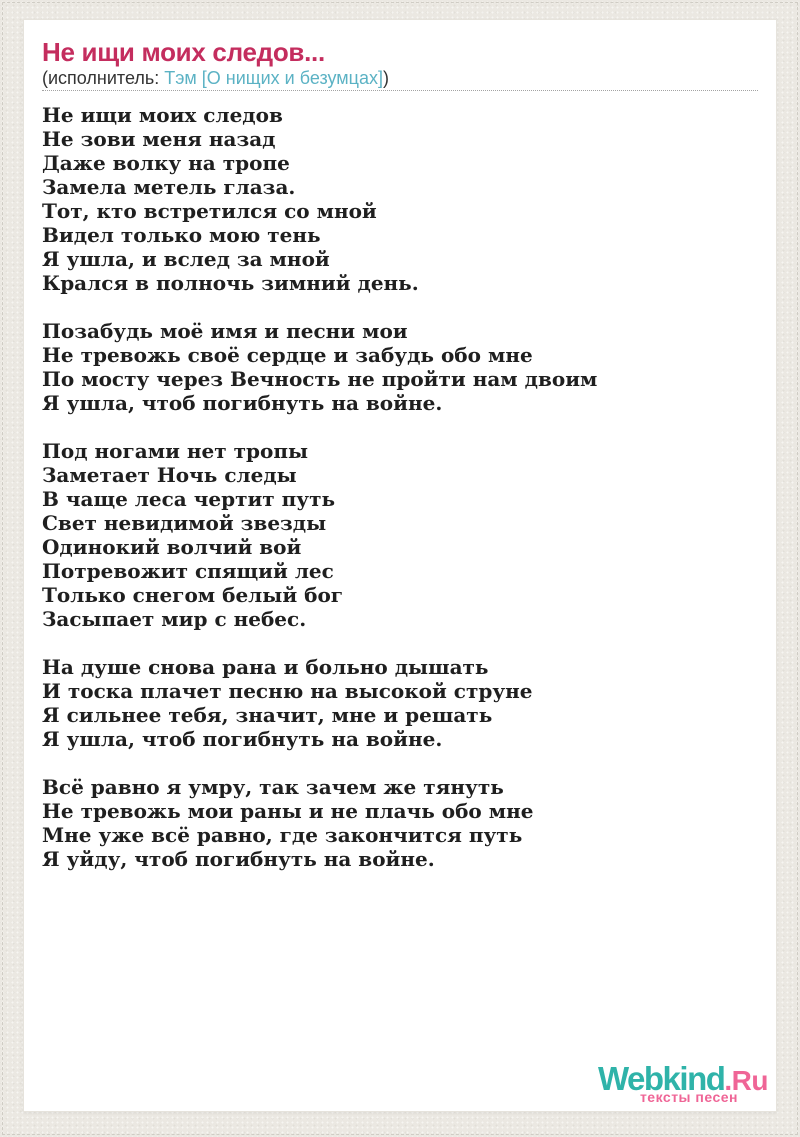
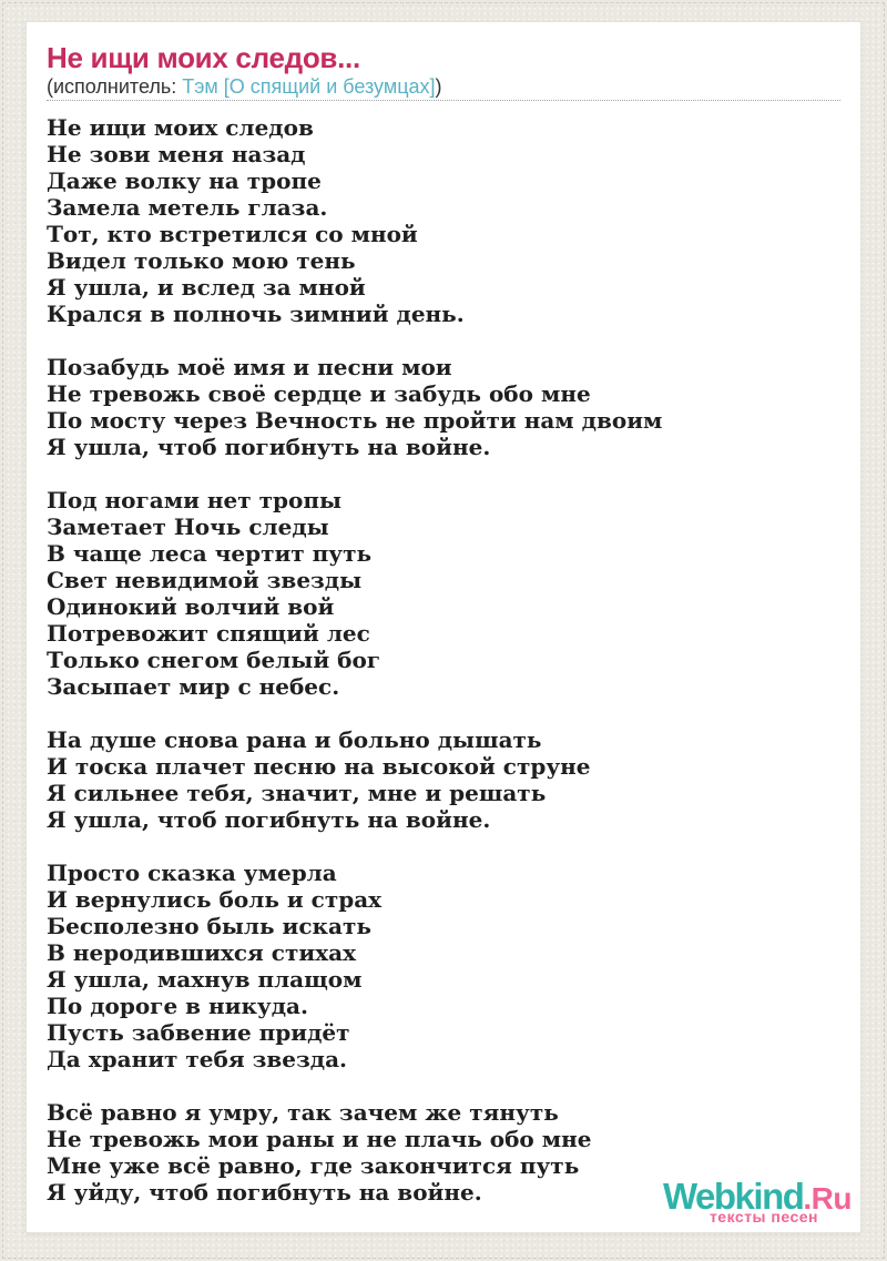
  Не ищи моих следов...
- (исполнитель: Тэм [О нищих и безумцах])
+ (исполнитель: Тэм [О спящий и безумцах])
  Не ищи моих следов
  Не зови меня назад
  Даже волку на тропе
  Замела метель глаза.
  Тот, кто встретился со мной
  Видел только мою тень
  Я ушла, и вслед за мной
  Крался в полночь зимний день.
  Позабудь моё имя и песни мои
  Не тревожь своё сердце и забудь обо мне
  По мосту через Вечность не пройти нам двоим
  Я ушла, чтоб погибнуть на войне.
  Под ногами нет тропы
  Заметает Ночь следы
  В чаще леса чертит путь
  Свет невидимой звезды
  Одинокий волчий вой
  Потревожит спящий лес
  Только снегом белый бог
  Засыпает мир с небес.
  На душе снова рана и больно дышать
  И тоска плачет песню на высокой струне
  Я сильнее тебя, значит, мне и решать
  Я ушла, чтоб погибнуть на войне.
+ Просто сказка умерла
+ И вернулись боль и страх
+ Бесполезно быль искать
+ В неродившихся стихах
+ Я ушла, махнув плащом
+ По дороге в никуда.
+ Пусть забвение придёт
+ Да хранит тебя звезда.
  Всё равно я умру, так зачем же тянуть
  Не тревожь мои раны и не плачь обо мне
  Мне уже всё равно, где закончится путь
  Я уйду, чтоб погибнуть на войне.
  Webkind.Ru
  тексты песен
